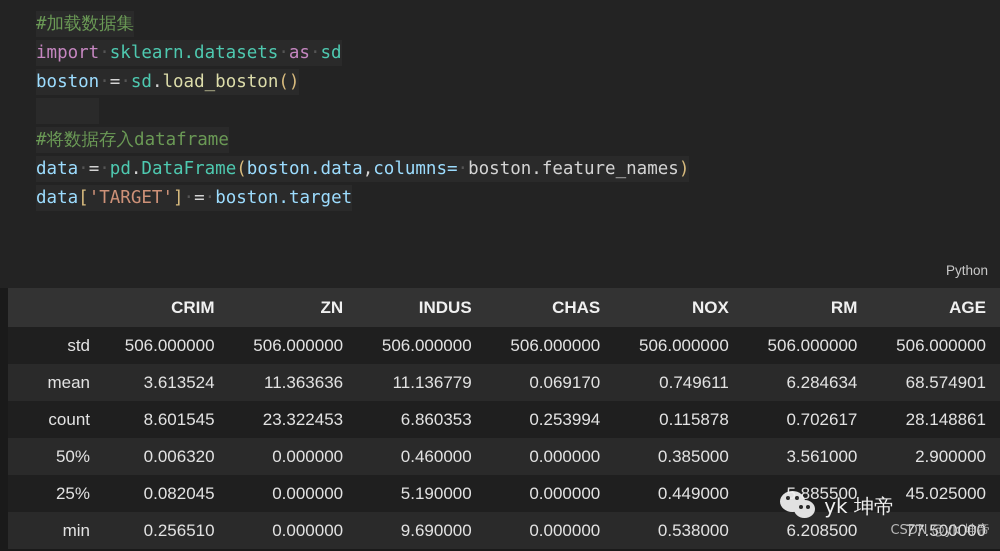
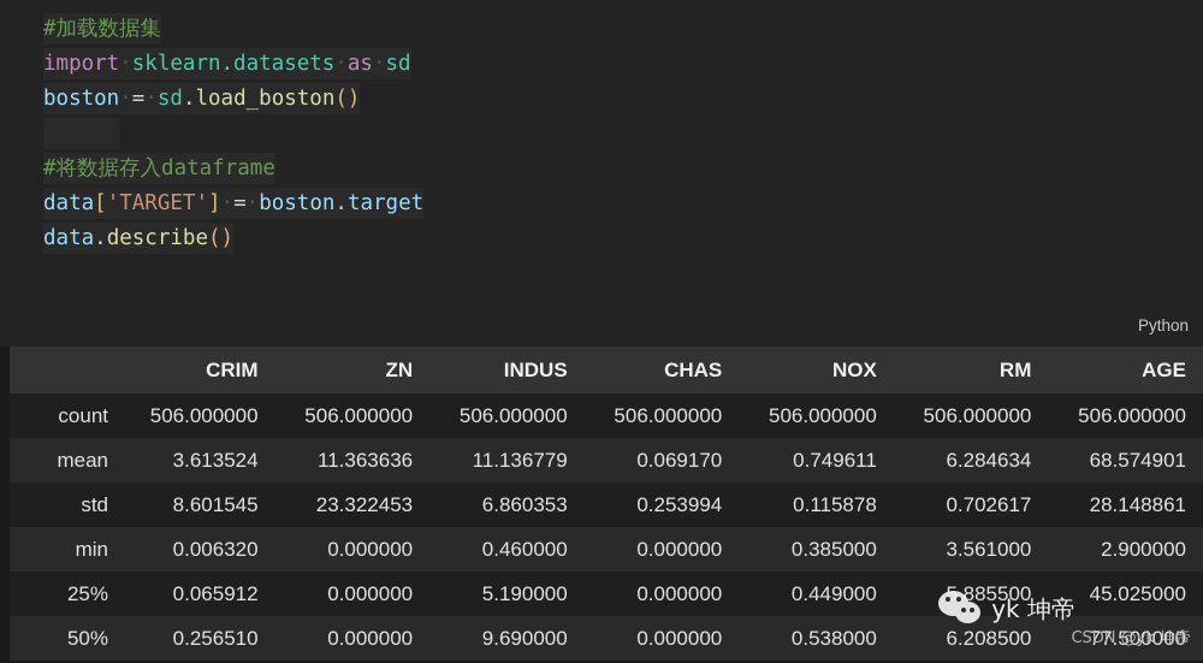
  #加载数据集
  import·sklearn.datasets·as·sd
  boston·=·sd.load_boston()
  #将数据存入dataframe
- data·=·pd.DataFrame(boston.data,columns=·boston.feature_names)
  data['TARGET']·=·boston.target
+ data.describe()
  Python
  	CRIM	ZN	INDUS	CHAS	NOX	RM	AGE
- std	506.000000	506.000000	506.000000	506.000000	506.000000	506.000000	506.000000
+ count	506.000000	506.000000	506.000000	506.000000	506.000000	506.000000	506.000000
  mean	3.613524	11.363636	11.136779	0.069170	0.749611	6.284634	68.574901
- count	8.601545	23.322453	6.860353	0.253994	0.115878	0.702617	28.148861
+ std	8.601545	23.322453	6.860353	0.253994	0.115878	0.702617	28.148861
- 50%	0.006320	0.000000	0.460000	0.000000	0.385000	3.561000	2.900000
+ min	0.006320	0.000000	0.460000	0.000000	0.385000	3.561000	2.900000
- 25%	0.082045	0.000000	5.190000	0.000000	0.449000	885500	45.025000
+ 25%	0.065912	0.000000	5.190000	0.000000	0.449000	885500	45.025000
- min	0.256510	0.000000	9.690000	0.000000	0.538000	6.208500	77.500000
+ 50%	0.256510	0.000000	9.690000	0.000000	0.538000	6.208500	77.500000
  yk 坤帝
  CSDN @yk 坤帝
